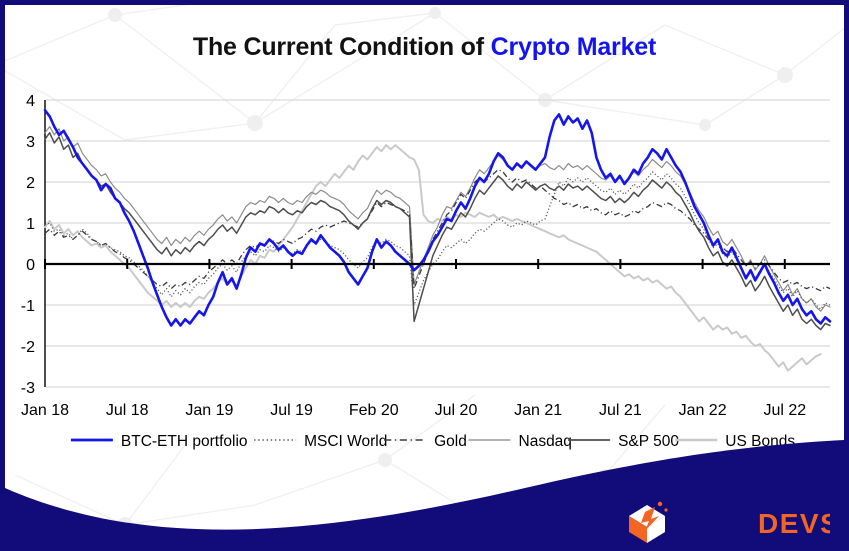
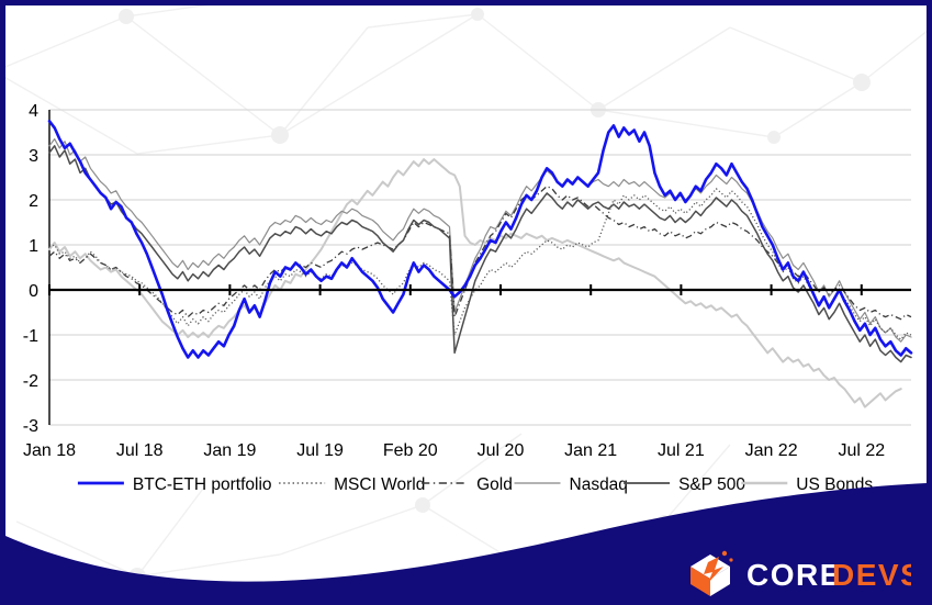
- The Current Condition of Crypto Market
  4
  3
  2
  1
  0
  -1
  -2
  -3
  Jan 18
  Jul 18
  Jan 19
  Jul 19
  Feb 20
  Jul 20
  Jan 21
  Jul 21
  Jan 22
  Jul 22
  BTC-ETH portfolio
  MSCI World
  Gold
  Nasdaq
  S&P 500
  US Bonds
+ CORE
  DEV
